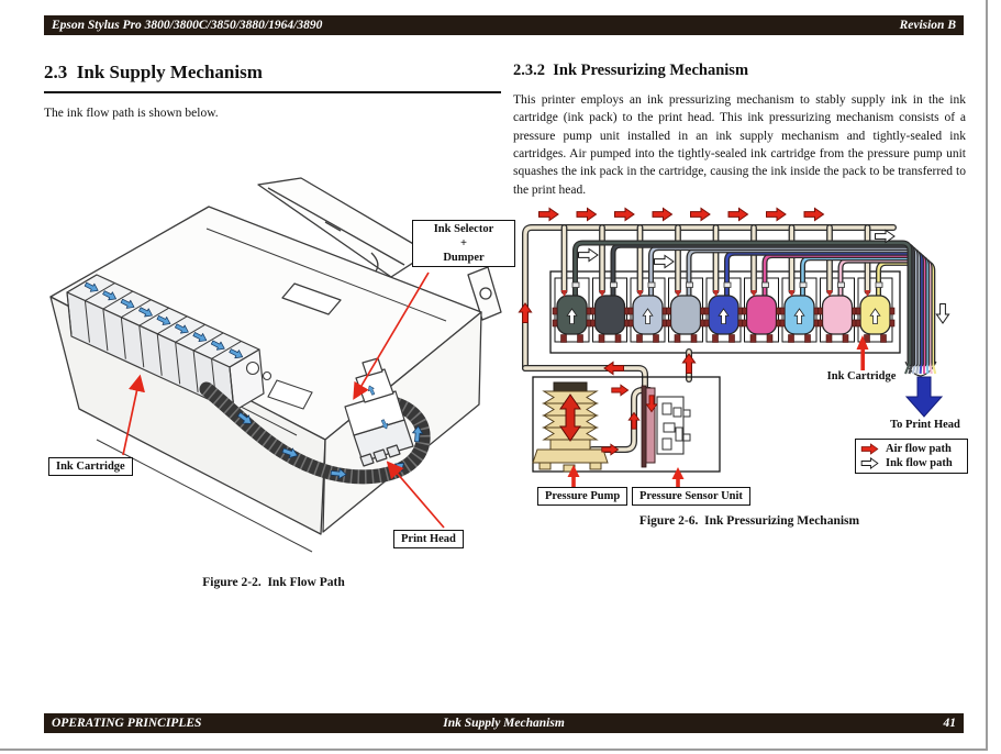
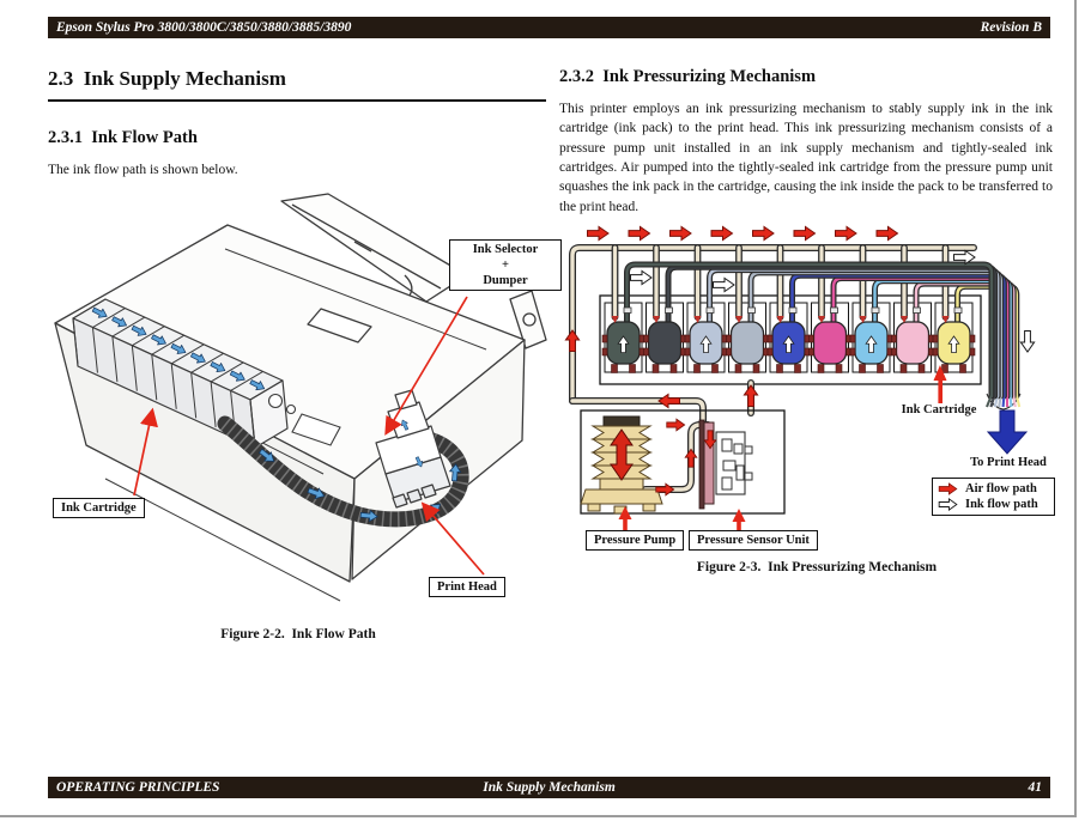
- Epson Stylus Pro 3800/3800C/3850/3880/1964/3890
+ Epson Stylus Pro 3800/3800C/3850/3880/3885/3890
  Revision B
  2.3 Ink Supply Mechanism
+ 2.3.1 Ink Flow Path
  The ink flow path is shown below.
  2.3.2 Ink Pressurizing Mechanism
  This printer employs an ink pressurizing mechanism to stably supply ink in the ink cartridge (ink pack) to the print head. This ink pressurizing mechanism consists of a pressure pump unit installed in an ink supply mechanism and tightly-sealed ink cartridges. Air pumped into the tightly-sealed ink cartridge from the pressure pump unit squashes the ink pack in the cartridge, causing the ink inside the pack to be transferred to the print head.
  Ink Selector
  +
  Dumper
  Ink Cartridge
  Print Head
  Figure 2-2. Ink Flow Path
  Ink Cartridge
  To Print Head
  Pressure Pump
  Pressure Sensor Unit
  Air flow path
  Ink flow path
- Figure 2-6. Ink Pressurizing Mechanism
+ Figure 2-3. Ink Pressurizing Mechanism
  Ink Supply Mechanism
  OPERATING PRINCIPLES
  41
